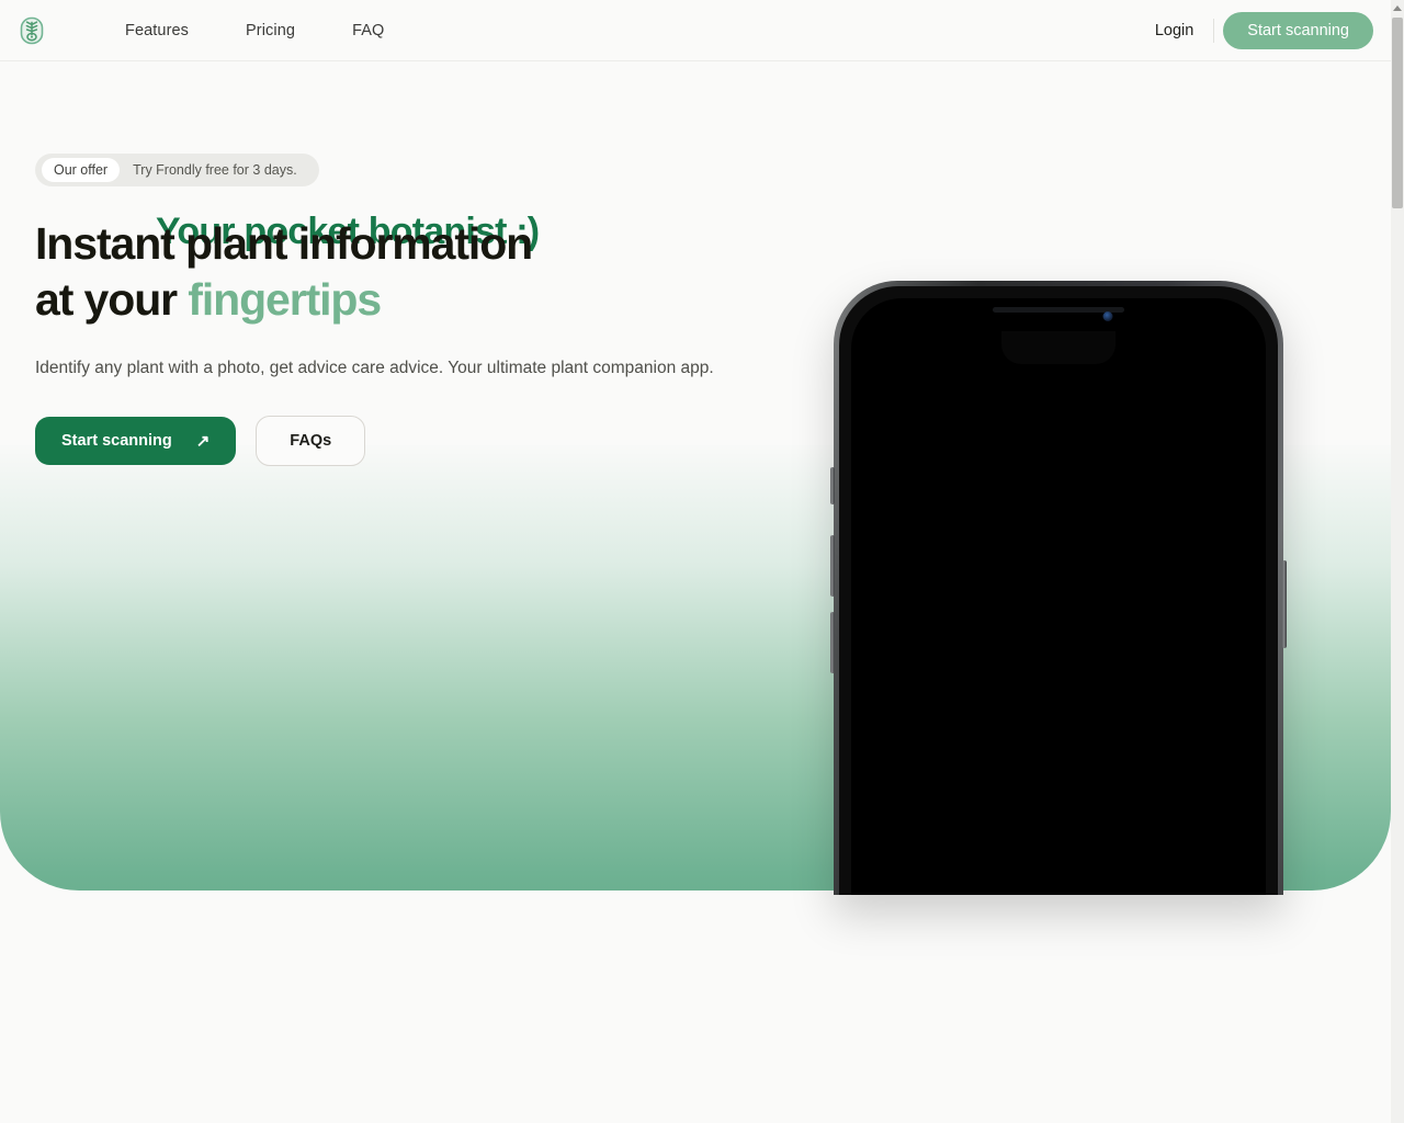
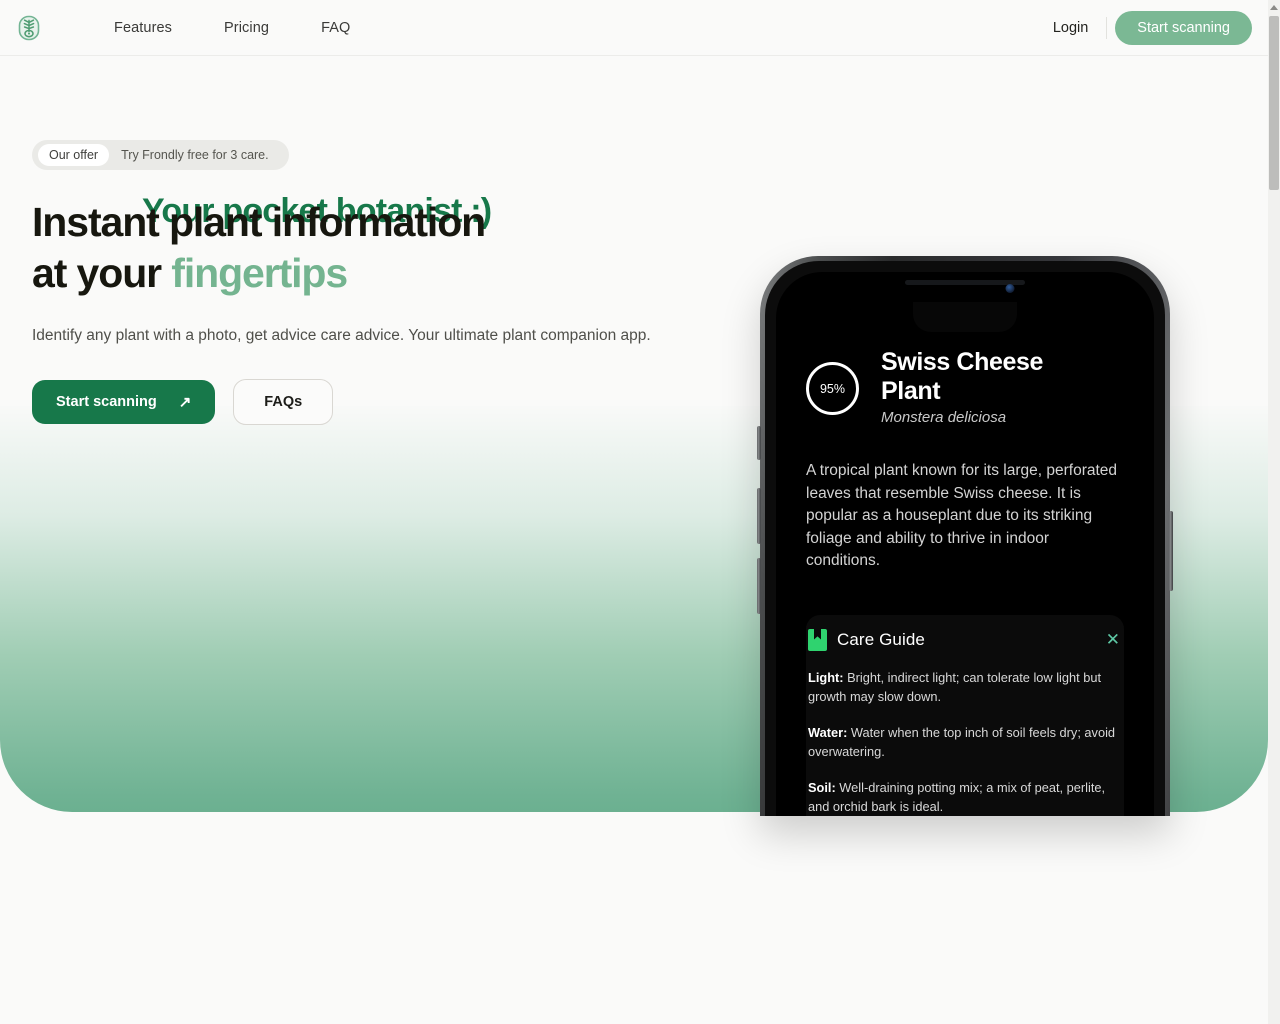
  Features
  Pricing
  FAQ
  Login
  Start scanning
  Our offer
- Try Frondly free for 3 days.
+ Try Frondly free for 3 care.
  Instant plant information
  at your fingertips
  Identify any plant with a photo, get advice care advice. Your ultimate plant companion app.
  Start scanning
  ↗
  FAQs
+ 95%
+ Swiss Cheese Plant
+ Monstera deliciosa
+ A tropical plant known for its large, perforated leaves that resemble Swiss cheese. It is popular as a houseplant due to its striking foliage and ability to thrive in indoor conditions.
+ Care Guide
+ ✕
+ Light: Bright, indirect light; can tolerate low light but growth may slow down.
+ Water: Water when the top inch of soil feels dry; avoid overwatering.
+ Soil: Well-draining potting mix; a mix of peat, perlite, and orchid bark is ideal.
  Your pocket botanist :)
